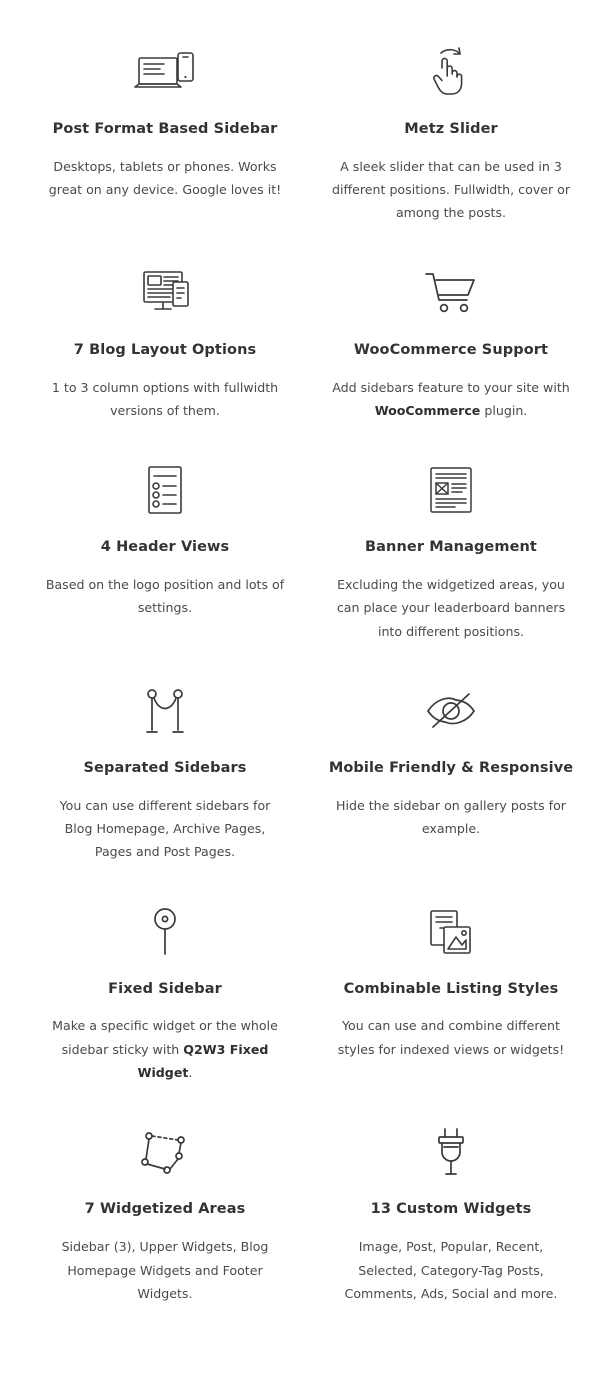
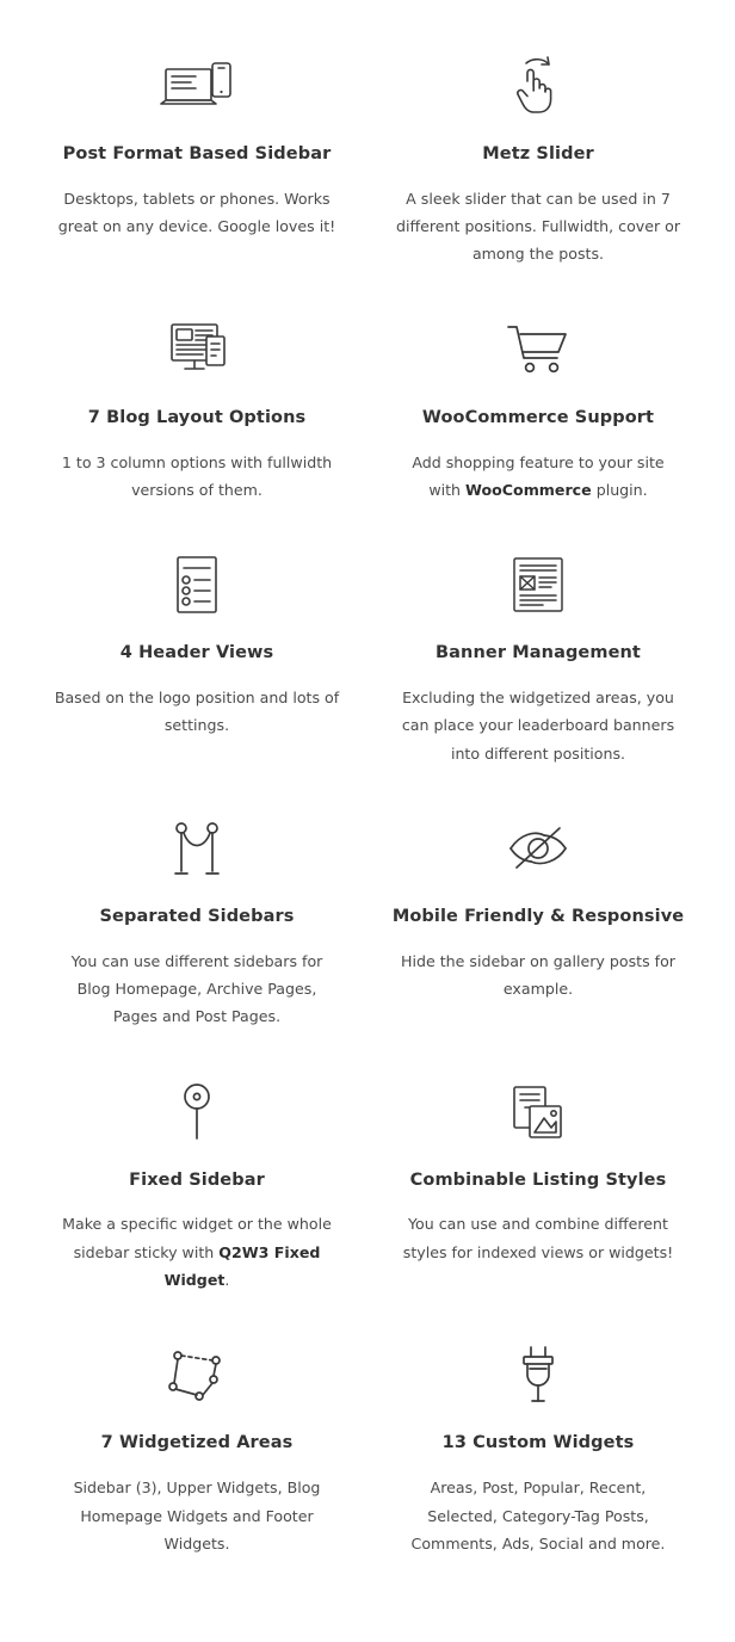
  Post Format Based Sidebar
  Desktops, tablets or phones. Works great on any device. Google loves it!
  Metz Slider
- A sleek slider that can be used in 3 different positions. Fullwidth, cover or among the posts.
+ A sleek slider that can be used in 7 different positions. Fullwidth, cover or among the posts.
  7 Blog Layout Options
  1 to 3 column options with fullwidth versions of them.
  WooCommerce Support
- Add sidebars feature to your site with WooCommerce plugin.
+ Add shopping feature to your site with WooCommerce plugin.
  4 Header Views
  Based on the logo position and lots of settings.
  Banner Management
  Excluding the widgetized areas, you can place your leaderboard banners into different positions.
  Separated Sidebars
  You can use different sidebars for Blog Homepage, Archive Pages, Pages and Post Pages.
  Mobile Friendly & Responsive
  Hide the sidebar on gallery posts for example.
  Fixed Sidebar
  Make a specific widget or the whole sidebar sticky with Q2W3 Fixed Widget.
  Combinable Listing Styles
  You can use and combine different styles for indexed views or widgets!
  7 Widgetized Areas
  Sidebar (3), Upper Widgets, Blog Homepage Widgets and Footer Widgets.
  13 Custom Widgets
- Image, Post, Popular, Recent, Selected, Category-Tag Posts, Comments, Ads, Social and more.
+ Areas, Post, Popular, Recent, Selected, Category-Tag Posts, Comments, Ads, Social and more.
